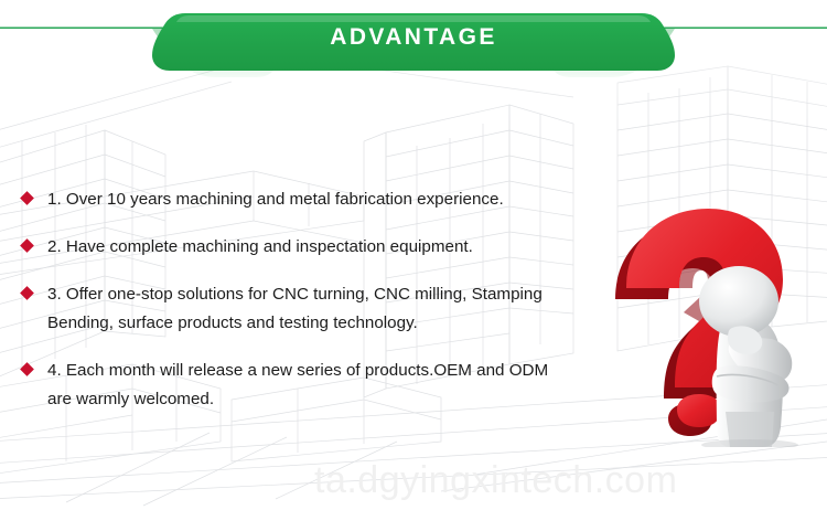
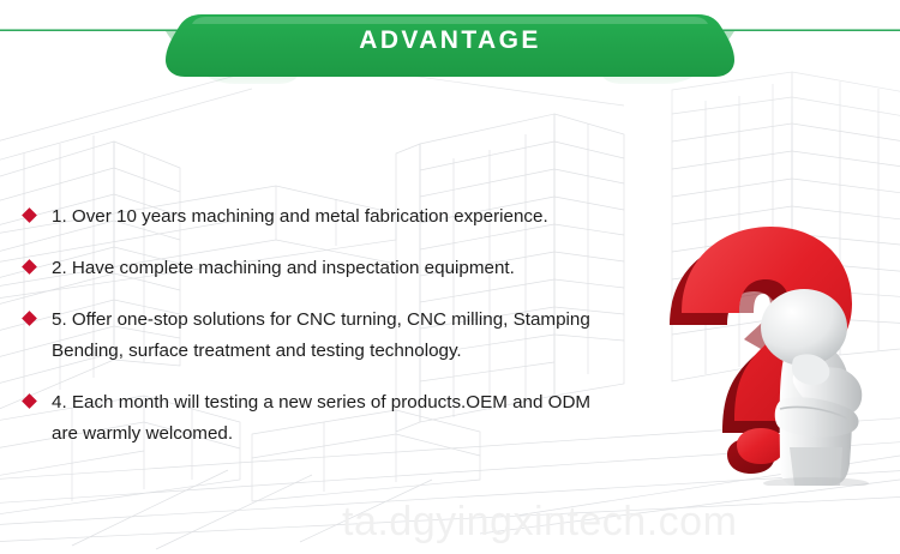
  ADVANTAGE
  1. Over 10 years machining and metal fabrication experience.
  2. Have complete machining and inspectation equipment.
- 3. Offer one-stop solutions for CNC turning, CNC milling, Stamping
+ 5. Offer one-stop solutions for CNC turning, CNC milling, Stamping
- Bending, surface products and testing technology.
+ Bending, surface treatment and testing technology.
- 4. Each month will release a new series of products.OEM and ODM
+ 4. Each month will testing a new series of products.OEM and ODM
  are warmly welcomed.
  ta.dgyingxintech.com
